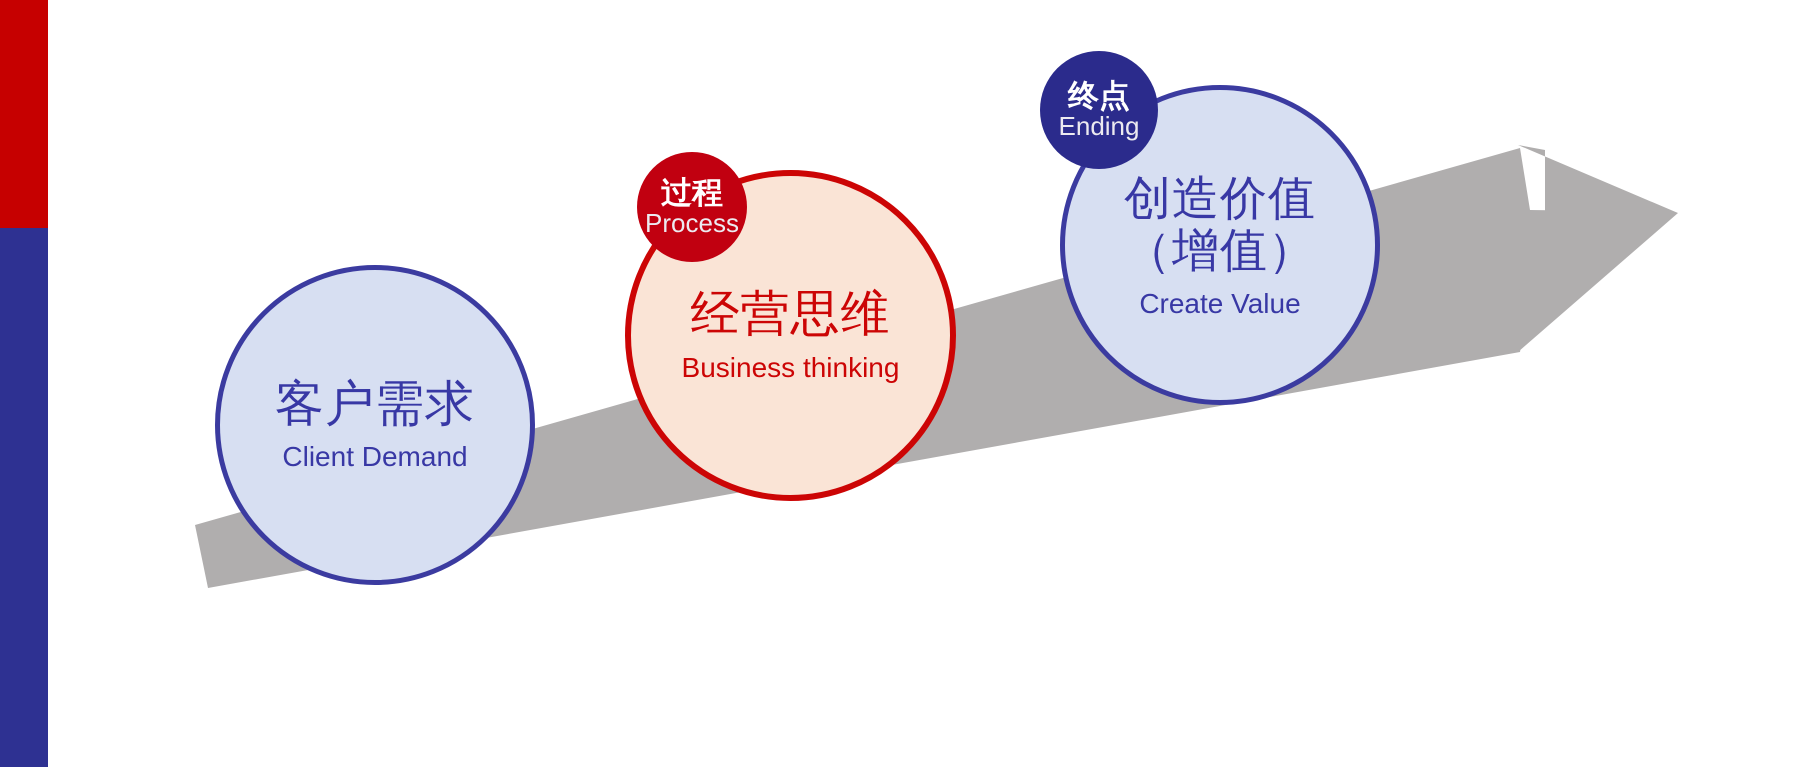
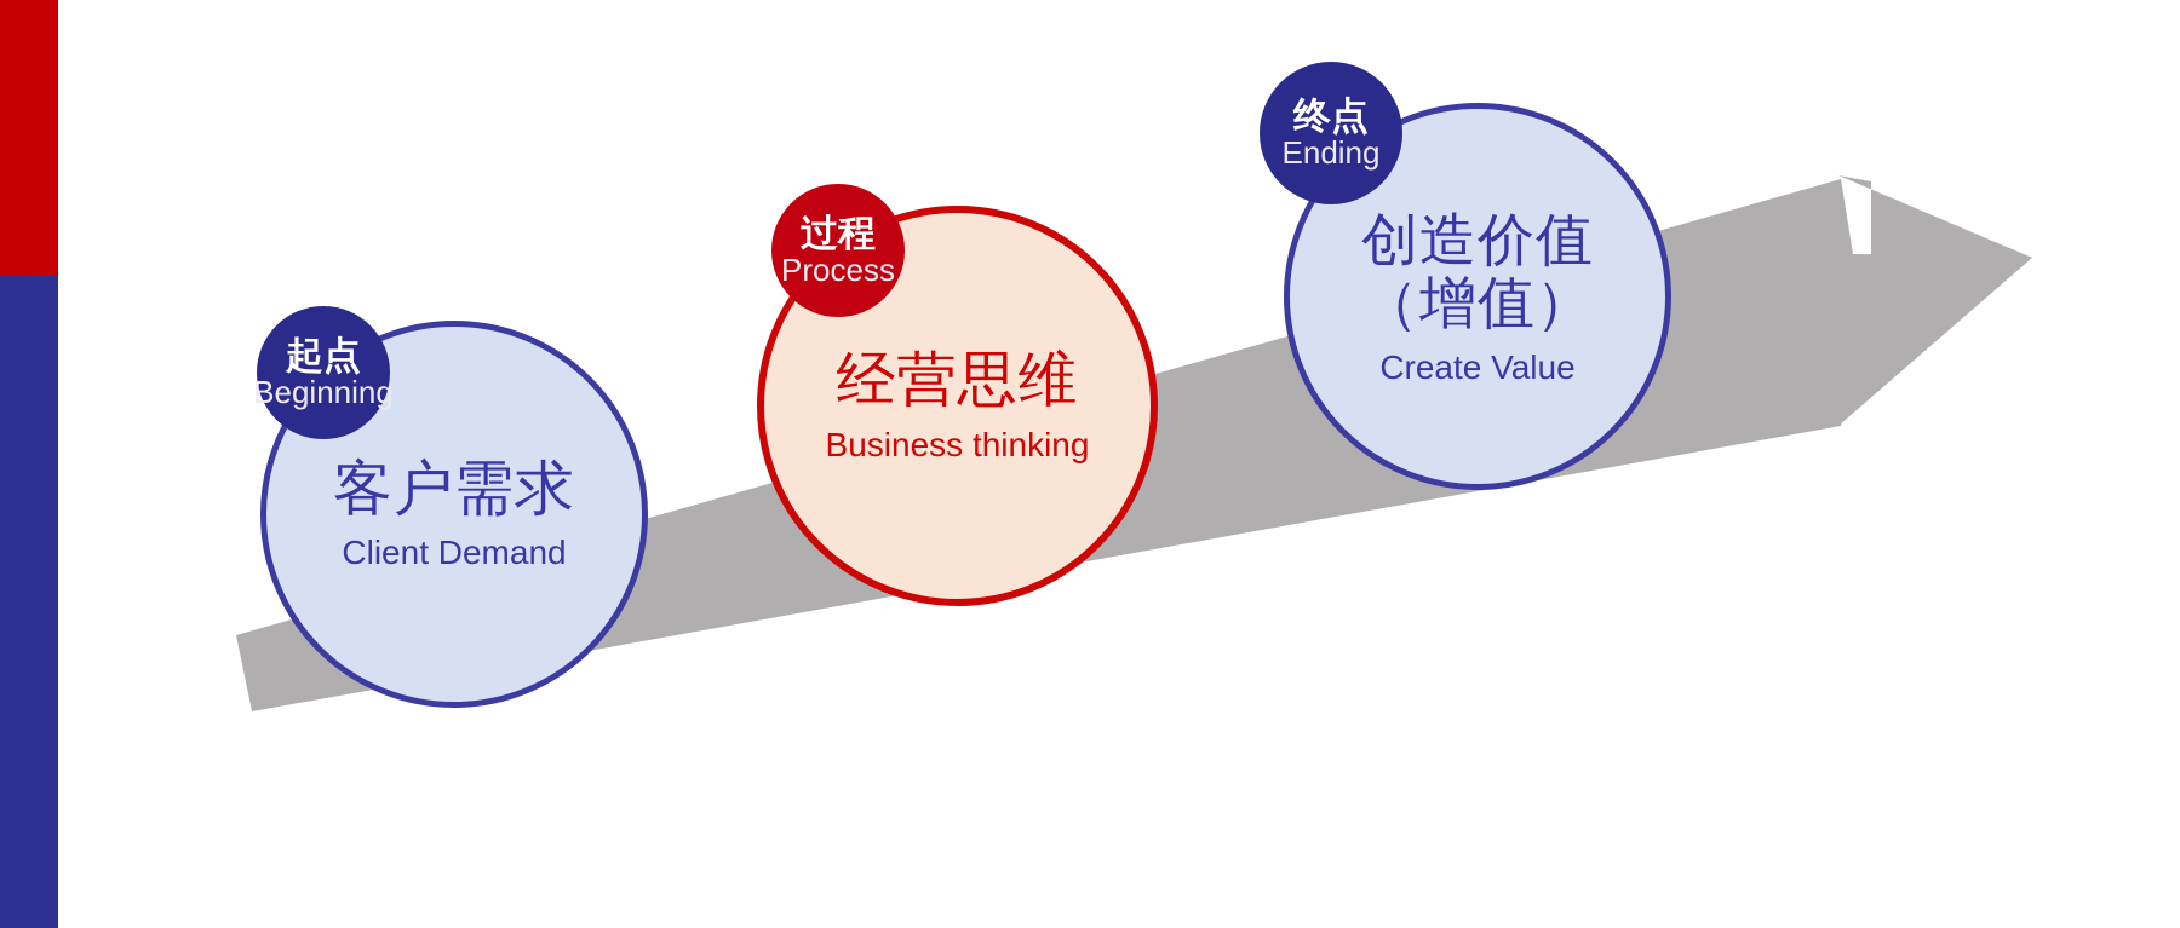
  客户需求
  Client Demand
+ 起点
+ Beginning
  经营思维
  Business thinking
  过程
  Process
  创造价值
  （增值）
  Create Value
  终点
  Ending
